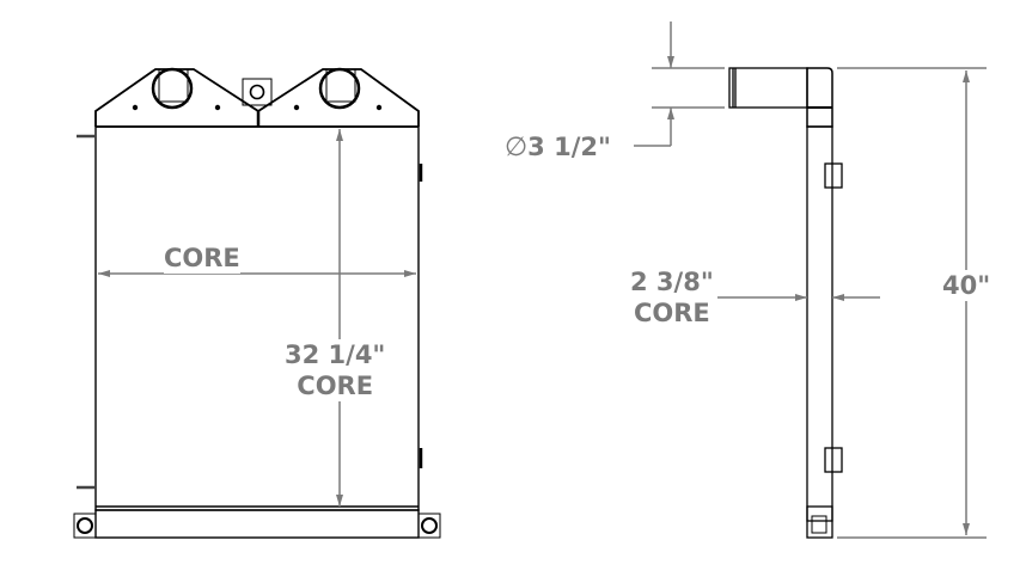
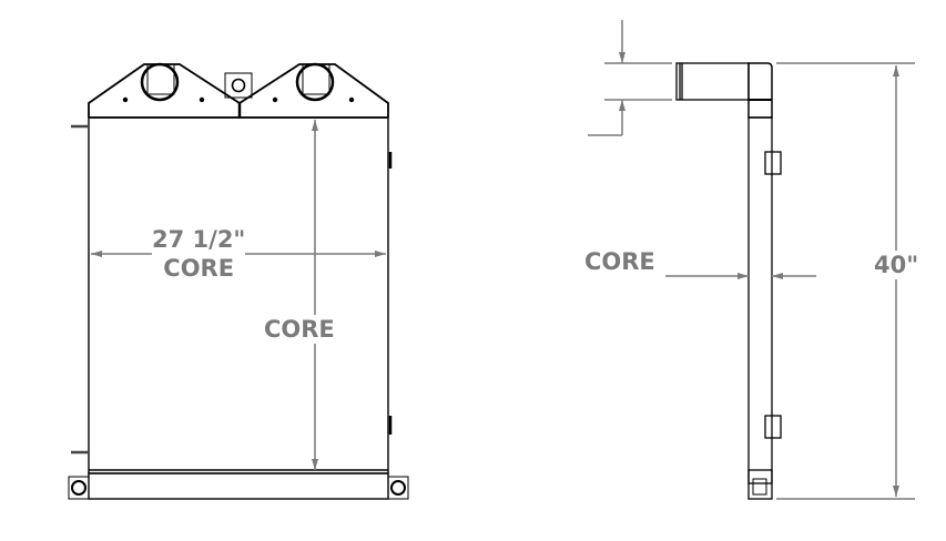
+ 27 1/2"
  CORE
- 32 1/4"
  CORE
- ∅3 1/2"
- 2 3/8"
  CORE
  40"
